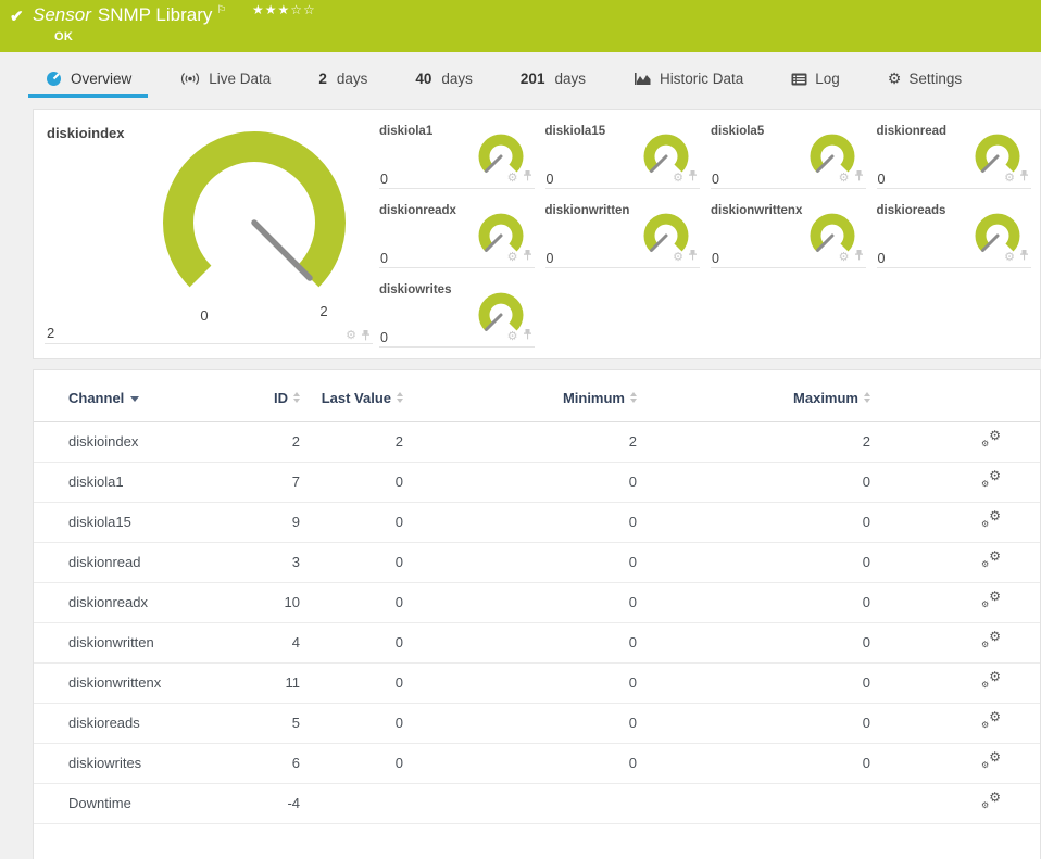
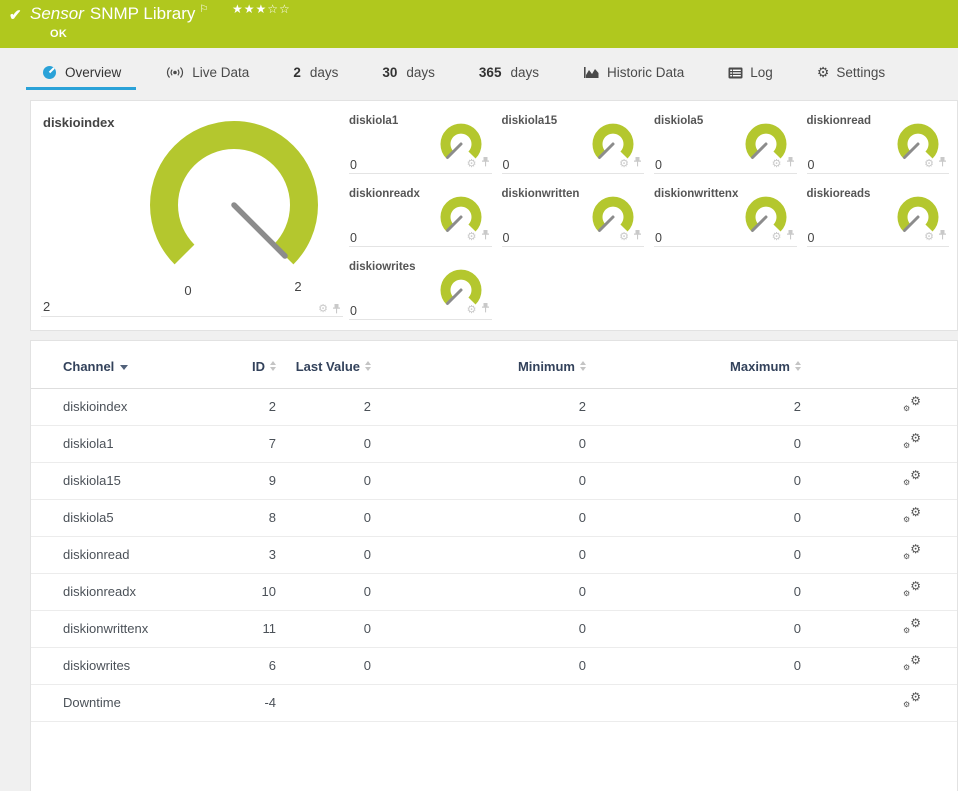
  ✔
  Sensor SNMP Library ⚐
  ★★★☆☆
  OK
  Overview
  Live Data
  2
  days
- 40
+ 30
  days
- 201
+ 365
  days
  Historic Data
  Log
  ⚙
  Settings
  diskioindex
  0
  2
  2
  ⚙
  diskiola1
  0
  ⚙
  diskiola15
  0
  ⚙
  diskiola5
  0
  ⚙
  diskionread
  0
  ⚙
  diskionreadx
  0
  ⚙
  diskionwritten
  0
  ⚙
  diskionwrittenx
  0
  ⚙
  diskioreads
  0
  ⚙
  diskiowrites
  0
  ⚙
  Channel	ID	Last Value	Minimum	Maximum
  diskioindex	2	2	2	2	⚙⚙
  diskiola1	7	0	0	0	⚙⚙
  diskiola15	9	0	0	0	⚙⚙
+ diskiola5	8	0	0	0	⚙⚙
  diskionread	3	0	0	0	⚙⚙
  diskionreadx	10	0	0	0	⚙⚙
- diskionwritten	4	0	0	0	⚙⚙
  diskionwrittenx	11	0	0	0	⚙⚙
- diskioreads	5	0	0	0	⚙⚙
  diskiowrites	6	0	0	0	⚙⚙
  Downtime	-4				⚙⚙
